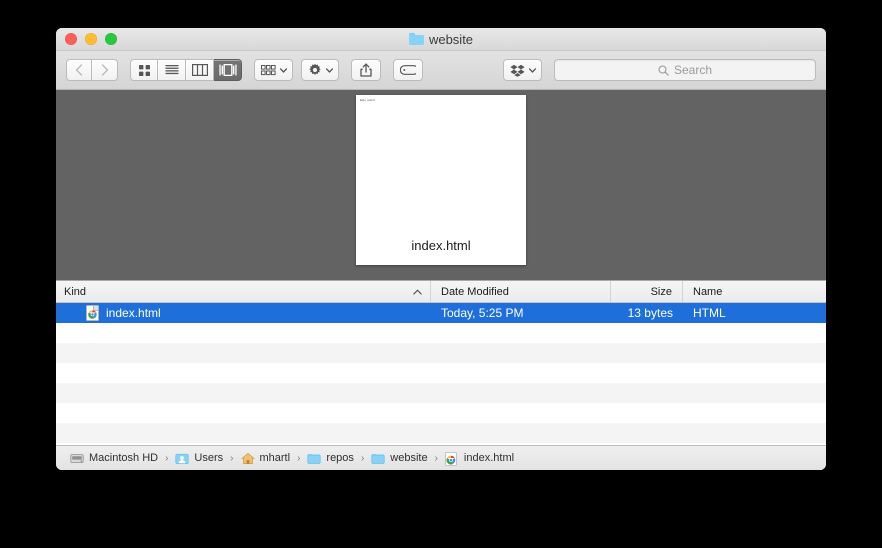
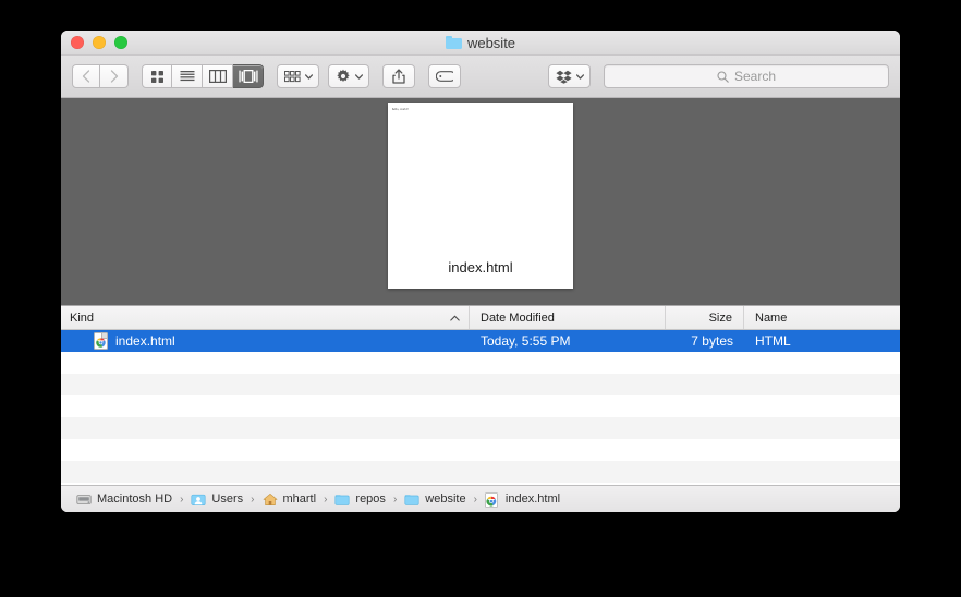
  website
  Search
  index.html
  Kind
  Date Modified
  Size
  Name
  index.html
- Today, 5:25 PM
+ Today, 5:55 PM
- 13 bytes
+ 7 bytes
  HTML
  Macintosh HD
  ›
  Users
  ›
  mhartl
  ›
  repos
  ›
  website
  ›
  index.html
